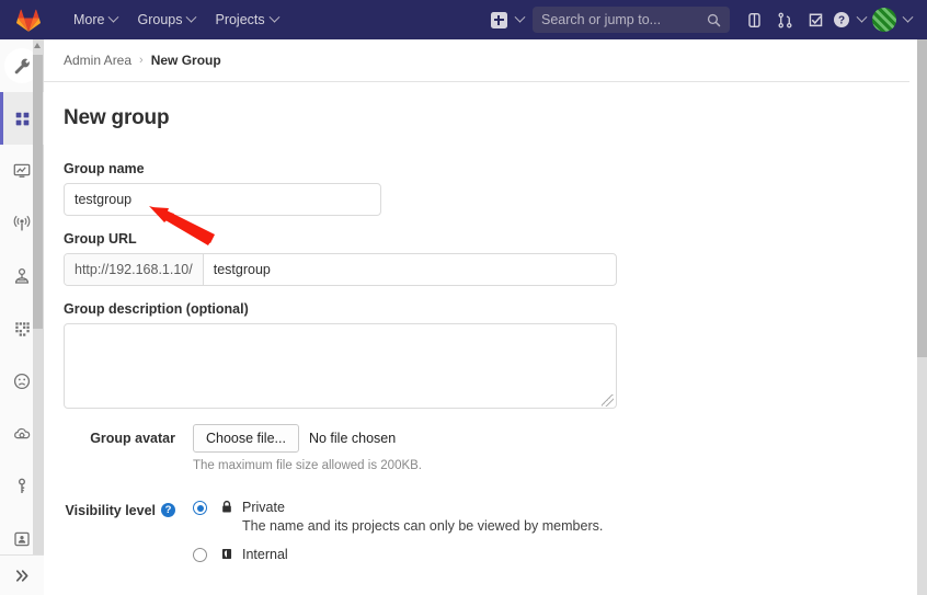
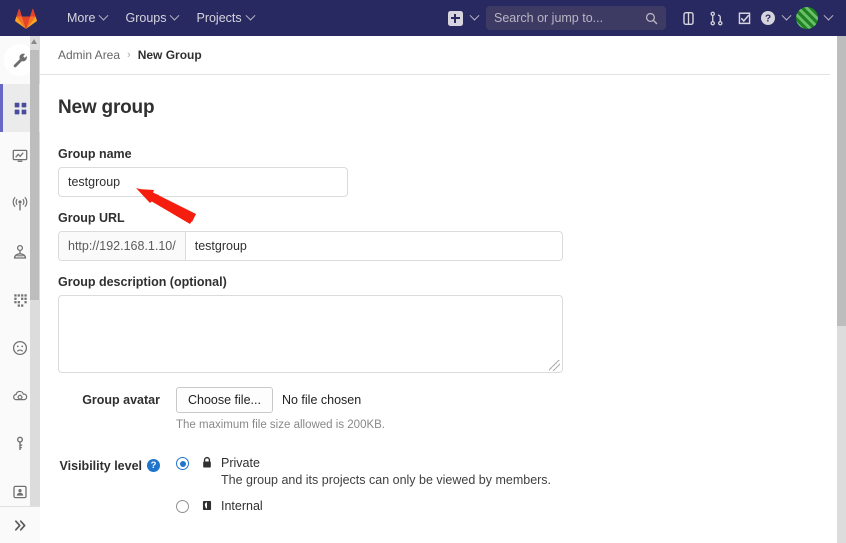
  More
  Groups
  Projects
  Search or jump to...
  ?
  Admin Area
  ›
  New Group
  New group
  Group name
  testgroup
  Group URL
  http://192.168.1.10/
  testgroup
  Group description (optional)
  Group avatar
  Choose file...
  No file chosen
  The maximum file size allowed is 200KB.
  Visibility level
  ?
  Private
- The name and its projects can only be viewed by members.
+ The group and its projects can only be viewed by members.
  Internal
